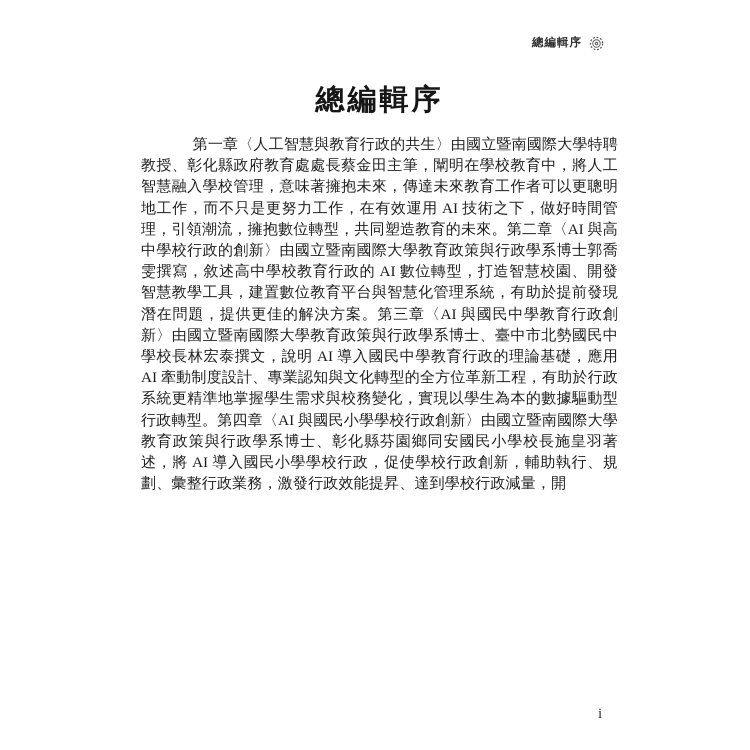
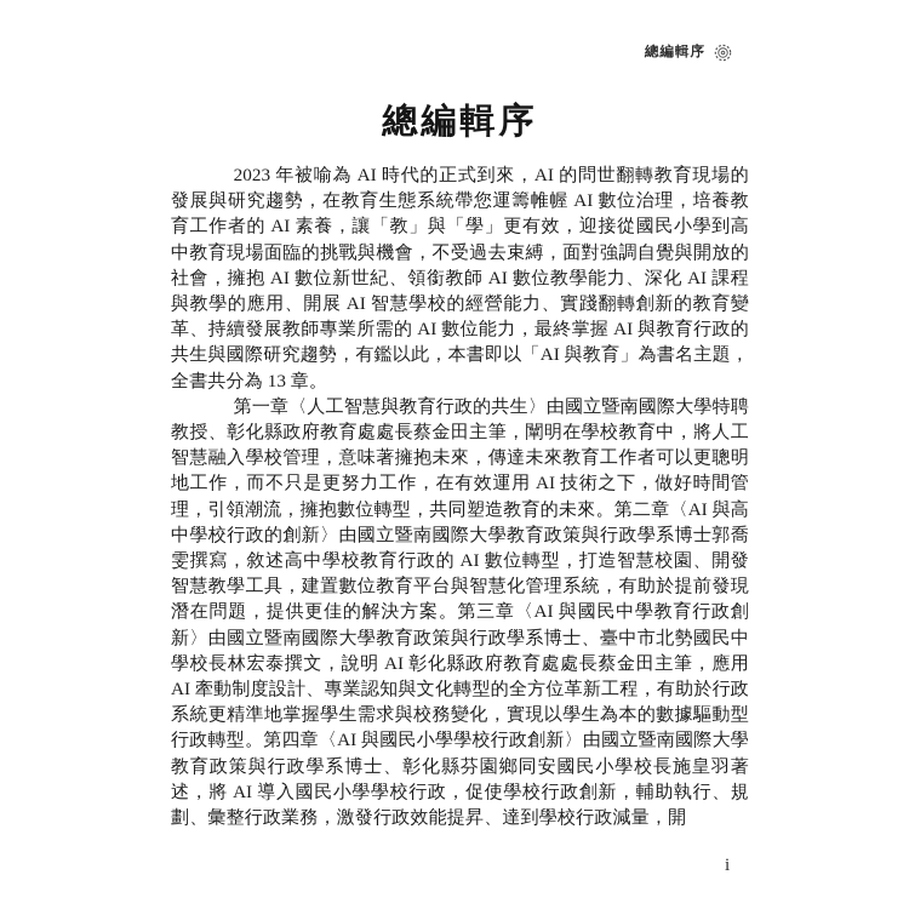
  總編輯序
  總編輯序
+ 2023 年被喻為 AI 時代的正式到來，AI 的問世翻轉教育現場的發展與研究趨勢，在教育生態系統帶您運籌帷幄 AI 數位治理，培養教育工作者的 AI 素養，讓「教」與「學」更有效，迎接從國民小學到高中教育現場面臨的挑戰與機會，不受過去束縛，面對強調自覺與開放的社會，擁抱 AI 數位新世紀、領銜教師 AI 數位教學能力、深化 AI 課程與教學的應用、開展 AI 智慧學校的經營能力、實踐翻轉創新的教育變革、持續發展教師專業所需的 AI 數位能力，最終掌握 AI 與教育行政的共生與國際研究趨勢，有鑑以此，本書即以「AI 與教育」為書名主題，全書共分為 13 章。
- 第一章〈人工智慧與教育行政的共生〉由國立暨南國際大學特聘教授、彰化縣政府教育處處長蔡金田主筆，闡明在學校教育中，將人工智慧融入學校管理，意味著擁抱未來，傳達未來教育工作者可以更聰明地工作，而不只是更努力工作，在有效運用 AI 技術之下，做好時間管理，引領潮流，擁抱數位轉型，共同塑造教育的未來。第二章〈AI 與高中學校行政的創新〉由國立暨南國際大學教育政策與行政學系博士郭喬雯撰寫，敘述高中學校教育行政的 AI 數位轉型，打造智慧校園、開發智慧教學工具，建置數位教育平台與智慧化管理系統，有助於提前發現潛在問題，提供更佳的解決方案。第三章〈AI 與國民中學教育行政創新〉由國立暨南國際大學教育政策與行政學系博士、臺中市北勢國民中學校長林宏泰撰文，說明 AI 導入國民中學教育行政的理論基礎，應用 AI 牽動制度設計、專業認知與文化轉型的全方位革新工程，有助於行政系統更精準地掌握學生需求與校務變化，實現以學生為本的數據驅動型行政轉型。第四章〈AI 與國民小學學校行政創新〉由國立暨南國際大學教育政策與行政學系博士、彰化縣芬園鄉同安國民小學校長施皇羽著述，將 AI 導入國民小學學校行政，促使學校行政創新，輔助執行、規劃、彙整行政業務，激發行政效能提昇、達到學校行政減量，開
+ 第一章〈人工智慧與教育行政的共生〉由國立暨南國際大學特聘教授、彰化縣政府教育處處長蔡金田主筆，闡明在學校教育中，將人工智慧融入學校管理，意味著擁抱未來，傳達未來教育工作者可以更聰明地工作，而不只是更努力工作，在有效運用 AI 技術之下，做好時間管理，引領潮流，擁抱數位轉型，共同塑造教育的未來。第二章〈AI 與高中學校行政的創新〉由國立暨南國際大學教育政策與行政學系博士郭喬雯撰寫，敘述高中學校教育行政的 AI 數位轉型，打造智慧校園、開發智慧教學工具，建置數位教育平台與智慧化管理系統，有助於提前發現潛在問題，提供更佳的解決方案。第三章〈AI 與國民中學教育行政創新〉由國立暨南國際大學教育政策與行政學系博士、臺中市北勢國民中學校長林宏泰撰文，說明 AI 彰化縣政府教育處處長蔡金田主筆，應用 AI 牽動制度設計、專業認知與文化轉型的全方位革新工程，有助於行政系統更精準地掌握學生需求與校務變化，實現以學生為本的數據驅動型行政轉型。第四章〈AI 與國民小學學校行政創新〉由國立暨南國際大學教育政策與行政學系博士、彰化縣芬園鄉同安國民小學校長施皇羽著述，將 AI 導入國民小學學校行政，促使學校行政創新，輔助執行、規劃、彙整行政業務，激發行政效能提昇、達到學校行政減量，開
  i
